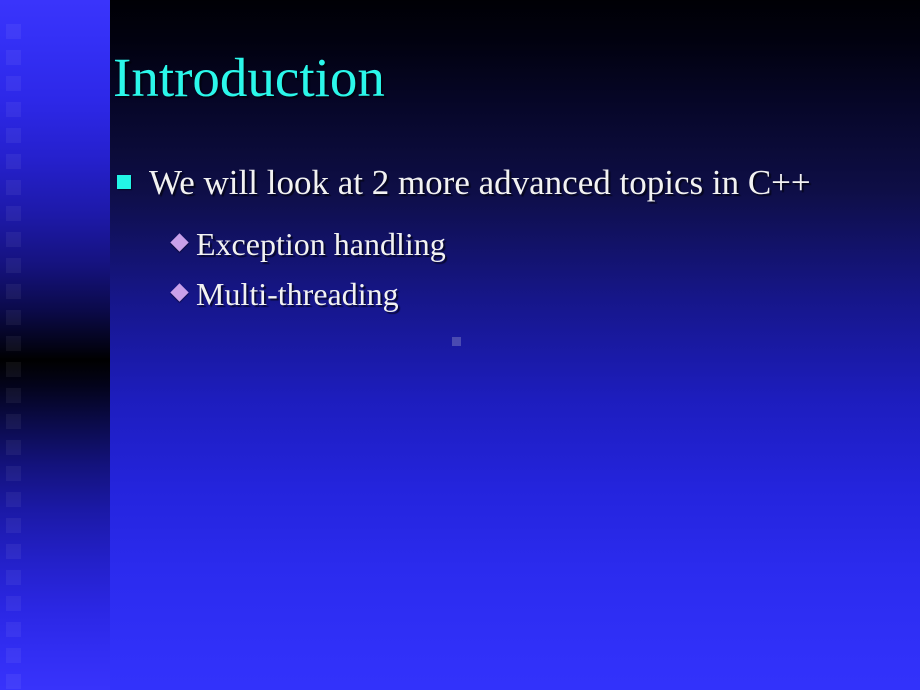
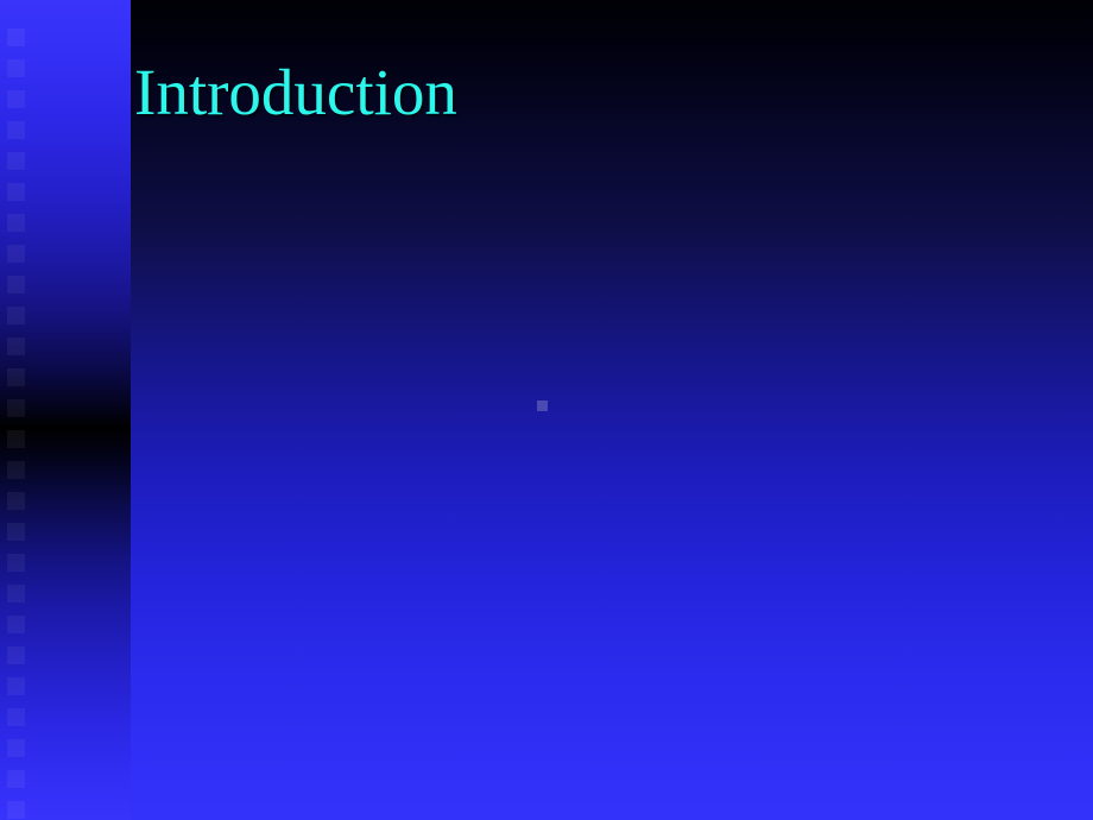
  Introduction
- We will look at 2 more advanced topics in C++
- Exception handling
- Multi-threading
